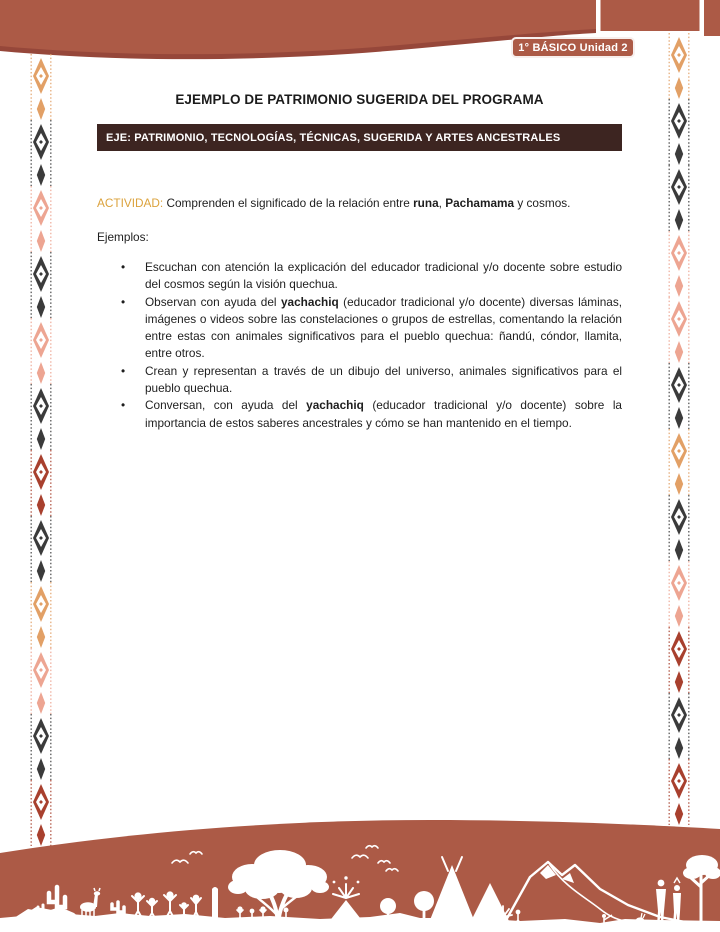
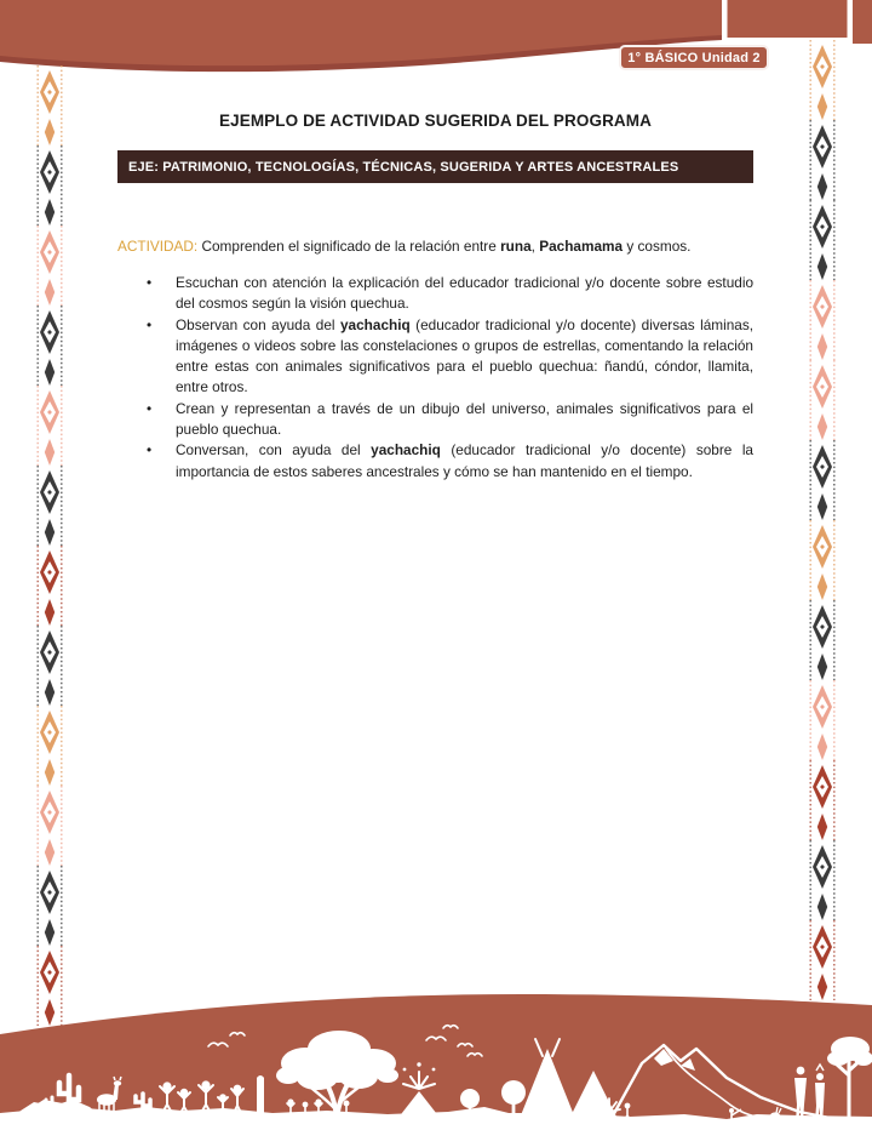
  1° BÁSICO Unidad 2
- EJEMPLO DE PATRIMONIO SUGERIDA DEL PROGRAMA
+ EJEMPLO DE ACTIVIDAD SUGERIDA DEL PROGRAMA
  EJE: PATRIMONIO, TECNOLOGÍAS, TÉCNICAS, SUGERIDA Y ARTES ANCESTRALES
  ACTIVIDAD: Comprenden el significado de la relación entre runa, Pachamama y cosmos.
- Ejemplos:
  Escuchan con atención la explicación del educador tradicional y/o docente sobre estudio del cosmos según la visión quechua.
  Observan con ayuda del yachachiq (educador tradicional y/o docente) diversas láminas, imágenes o videos sobre las constelaciones o grupos de estrellas, comentando la relación entre estas con animales significativos para el pueblo quechua: ñandú, cóndor, llamita, entre otros.
  Crean y representan a través de un dibujo del universo, animales significativos para el pueblo quechua.
  Conversan, con ayuda del yachachiq (educador tradicional y/o docente) sobre la importancia de estos saberes ancestrales y cómo se han mantenido en el tiempo.
